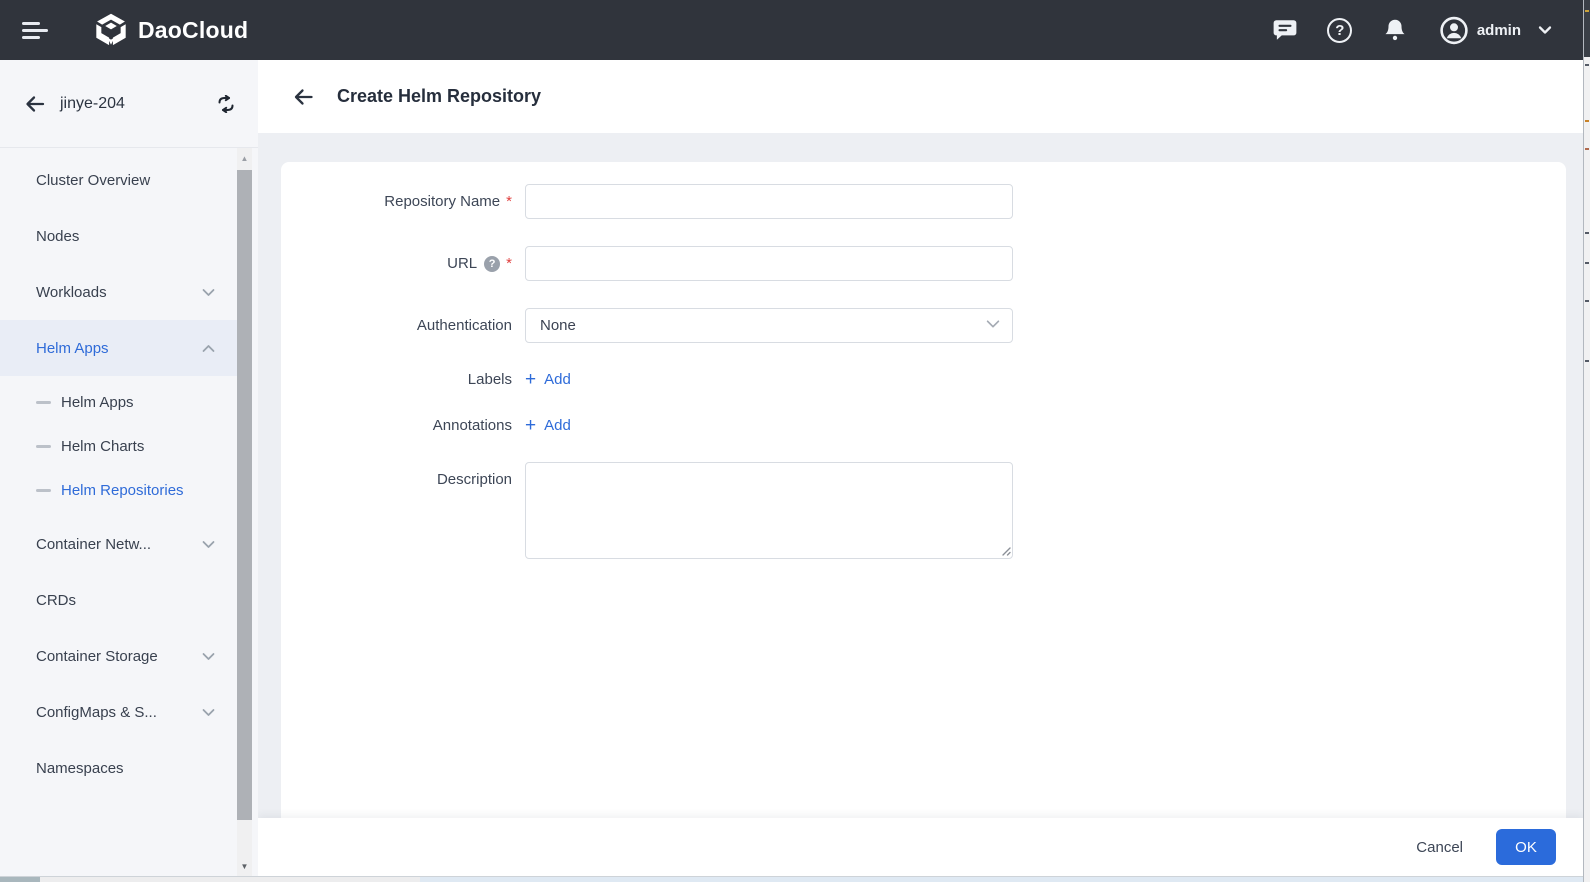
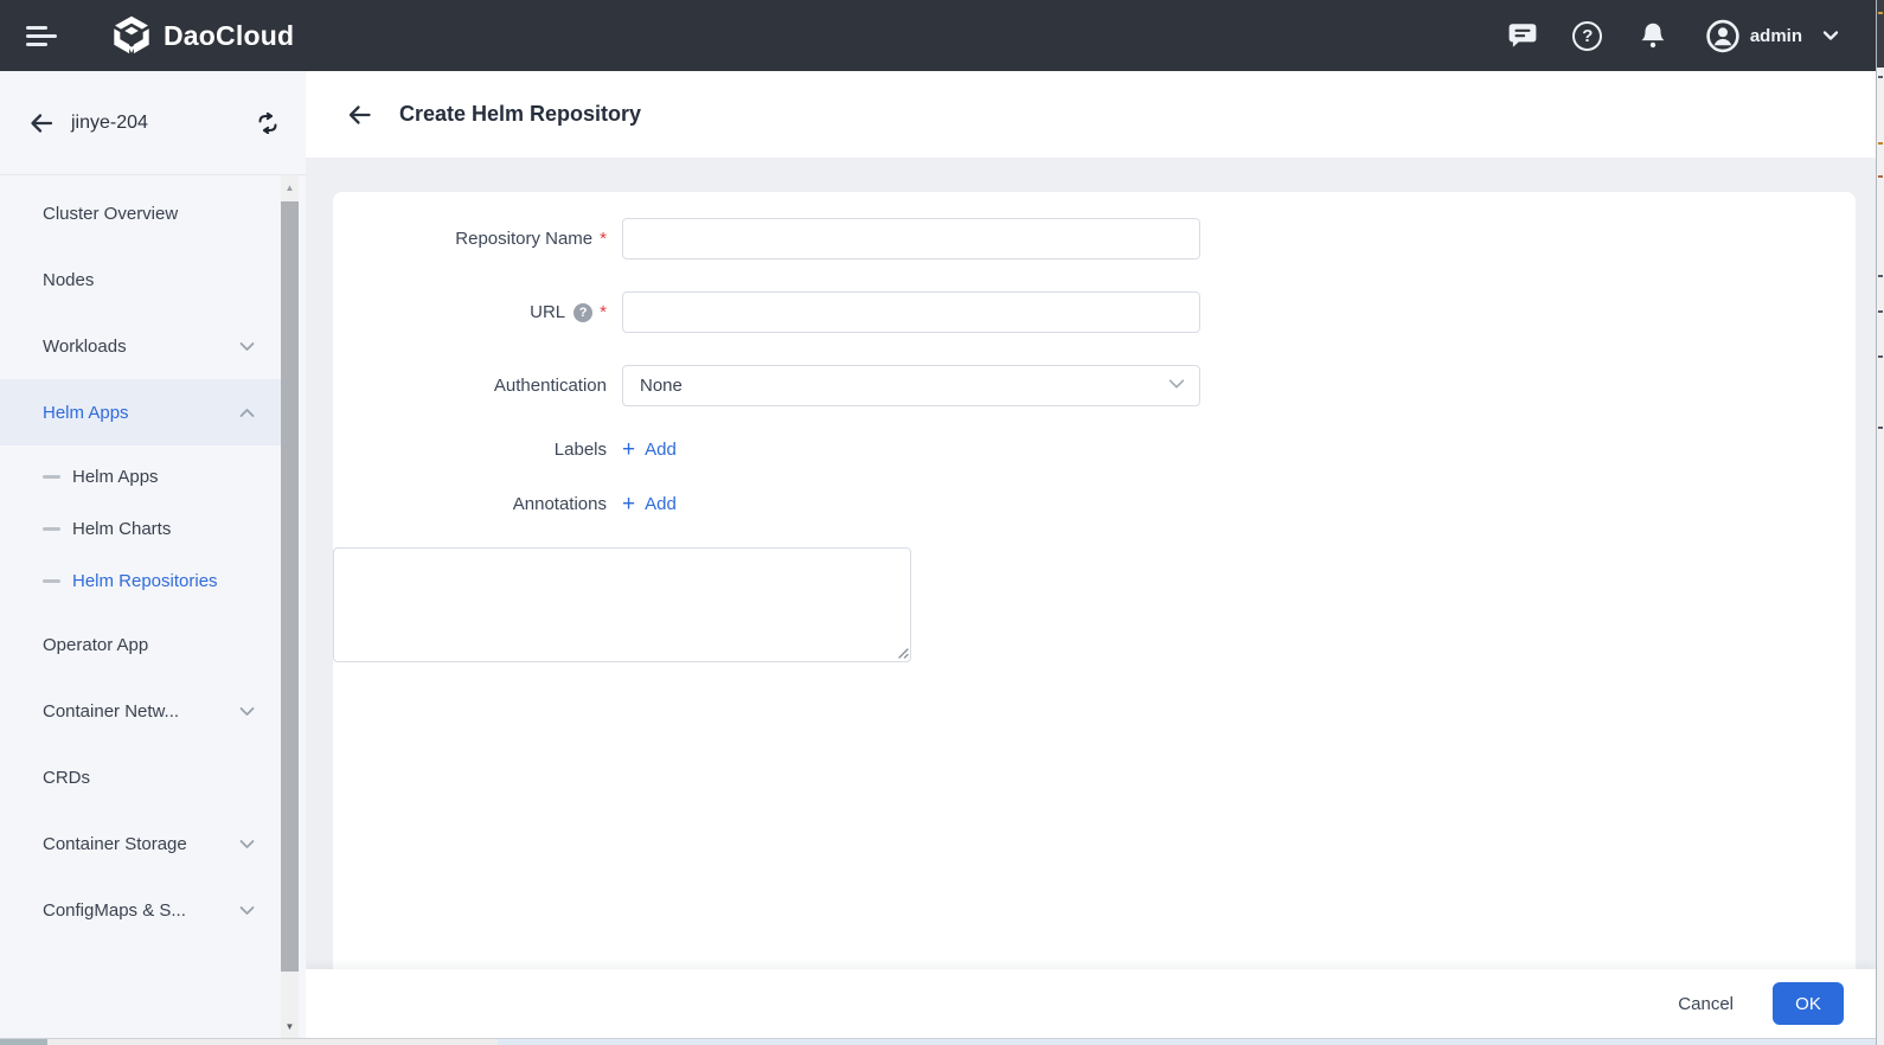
  DaoCloud
  ?
  admin
  jinye-204
  Cluster Overview
  Nodes
  Workloads
  Helm Apps
  Helm Apps
  Helm Charts
  Helm Repositories
+ Operator App
  Container Netw...
  CRDs
  Container Storage
  ConfigMaps & S...
- Namespaces
  ▲
  ▼
  Create Helm Repository
  Repository Name
  *
  URL
  ?
  *
  Authentication
  None
  Labels
  +
  Add
  Annotations
  +
  Add
- Description
  Cancel
  OK
